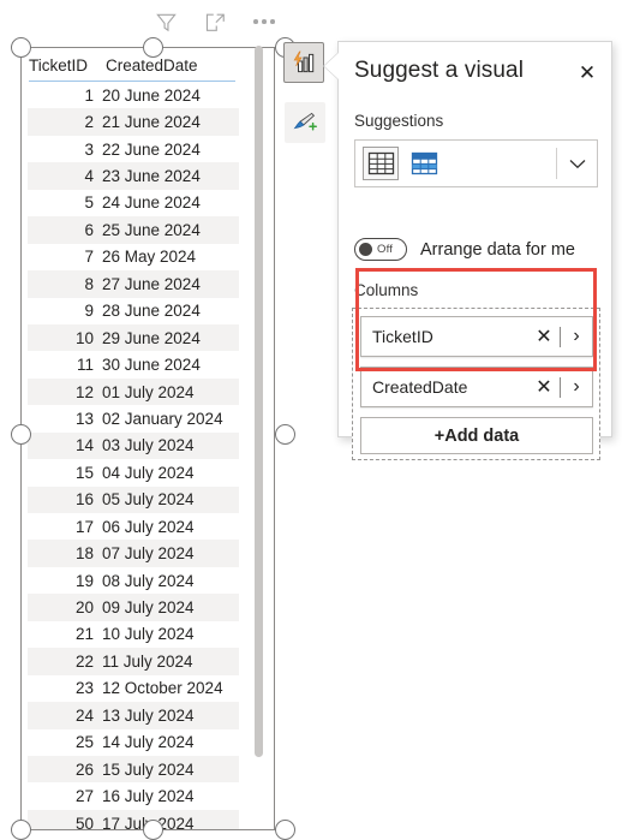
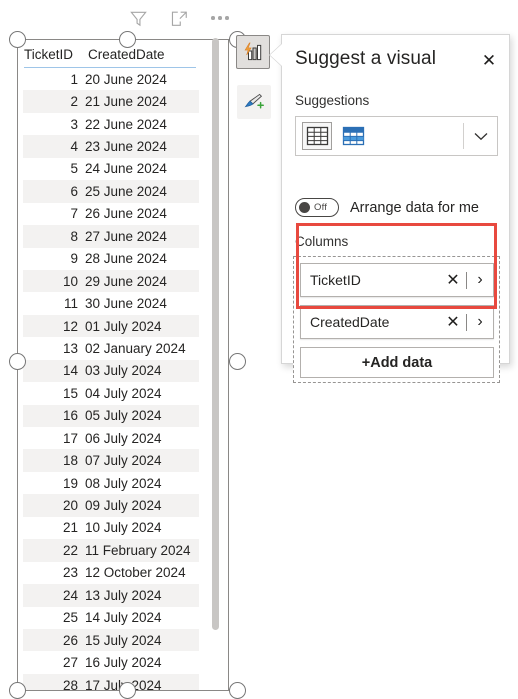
  TicketID
  CreatedDate
  1
  20 June 2024
  2
  21 June 2024
  3
  22 June 2024
  4
  23 June 2024
  5
  24 June 2024
  6
  25 June 2024
  7
- 26 May 2024
+ 26 June 2024
  8
  27 June 2024
  9
  28 June 2024
  10
  29 June 2024
  11
  30 June 2024
  12
  01 July 2024
  13
  02 January 2024
  14
  03 July 2024
  15
  04 July 2024
  16
  05 July 2024
  17
  06 July 2024
  18
  07 July 2024
  19
  08 July 2024
  20
  09 July 2024
  21
  10 July 2024
  22
- 11 July 2024
+ 11 February 2024
  23
  12 October 2024
  24
  13 July 2024
  25
  14 July 2024
  26
  15 July 2024
  27
  16 July 2024
- 50
+ 28
  17 Ju 2024
  Suggest a visual
  ✕
  Suggestions
  Off
  Arrange data for me
  Columns
  TicketID
  ✕
  ›
  CreatedDate
  ✕
  ›
  +Add data
